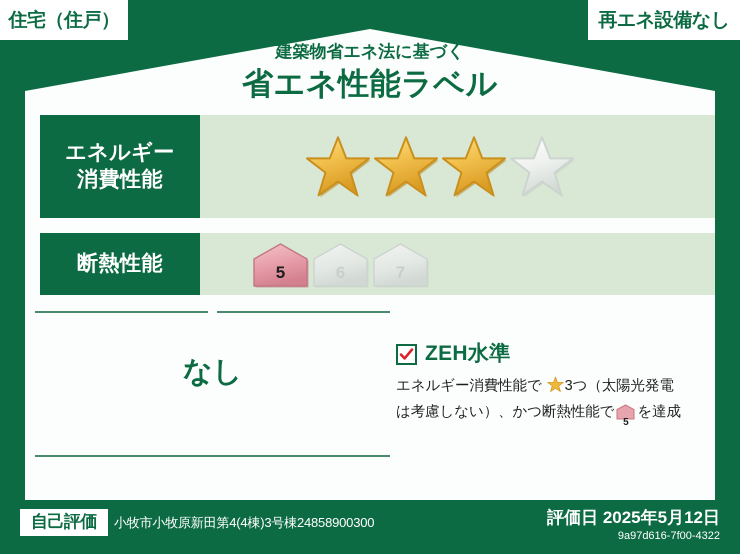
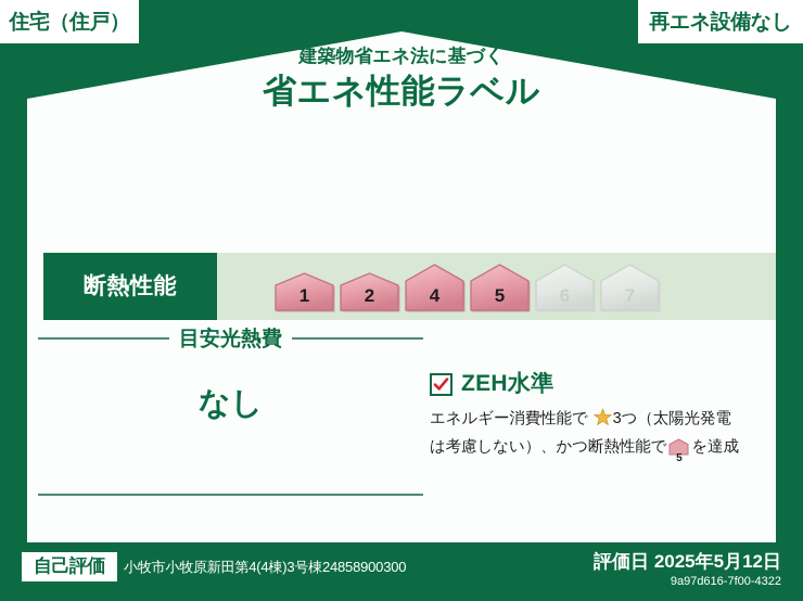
  住宅（住戸）
  再エネ設備なし
  建築物省エネ法に基づく
  省エネ性能ラベル
- エネルギー
- 消費性能
  断熱性能
+ 1
+ 2
+ 4
  5
  6
  7
+ 目安光熱費
  なし
  ZEH水準
  エネルギー消費性能で 3つ（太陽光発電
  は考慮しない）、かつ断熱性能で
  5
  を達成
  自己評価
  小牧市小牧原新田第4(4棟)3号棟24858900300
  評価日 2025年5月12日
  9a97d616-7f00-4322
